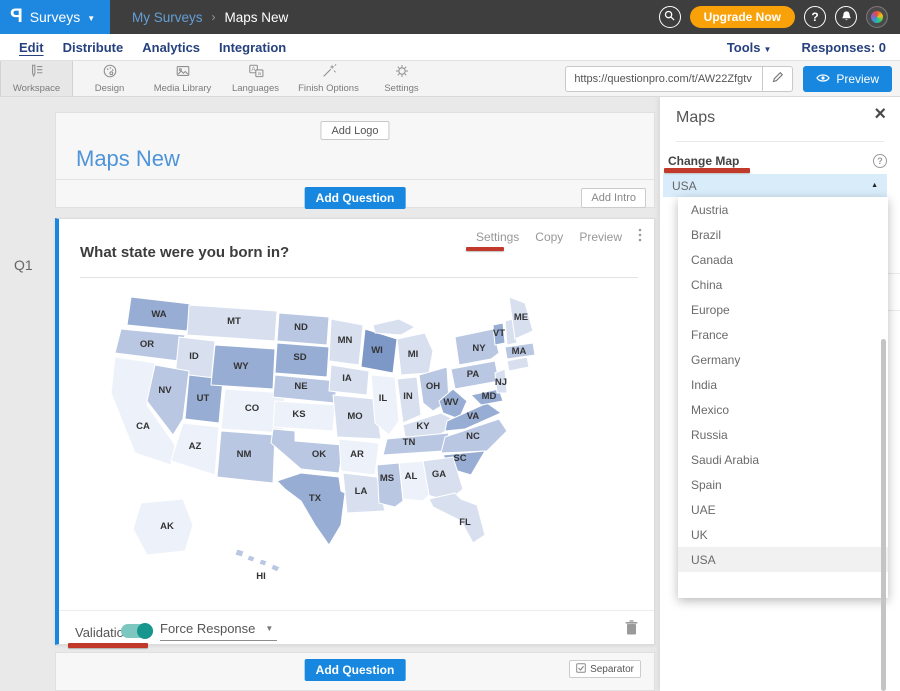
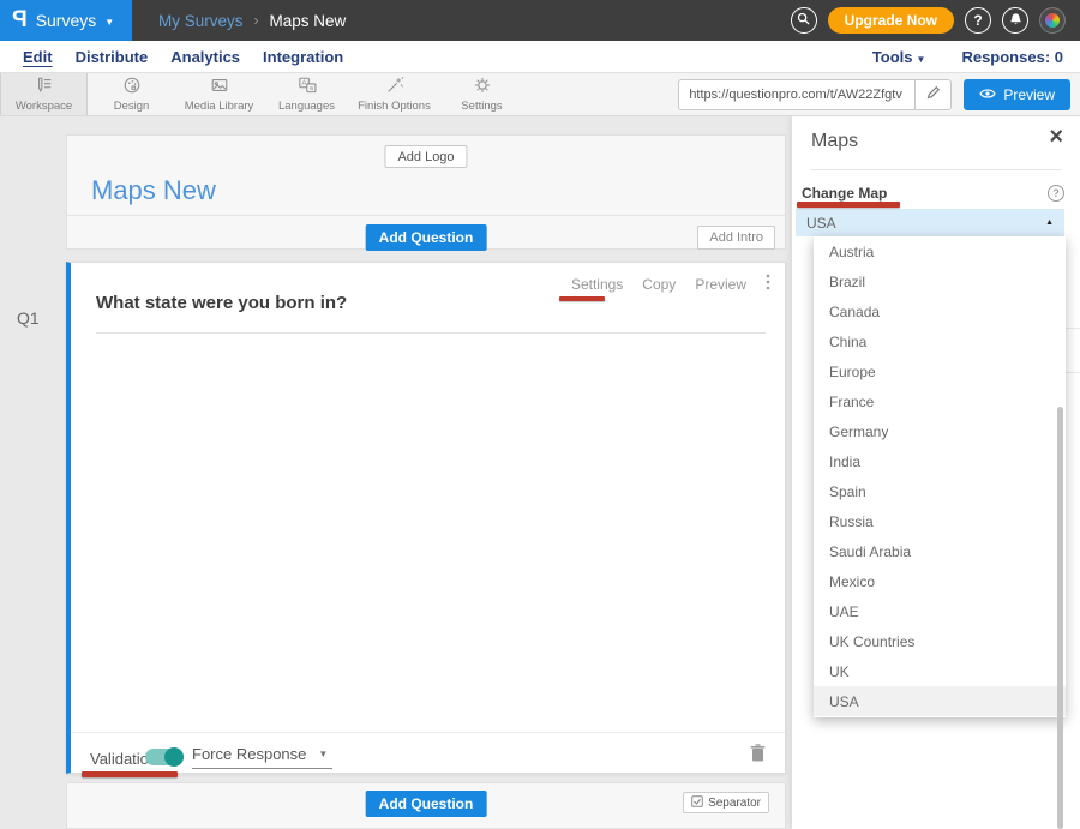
  Surveys
  ▼
  My Surveys
  ›
  Maps New
  Upgrade Now
  ?
  Edit
  Distribute
  Analytics
  Integration
  Tools ▼
  Responses: 0
  Workspace
  Design
  Media Library
  Languages
  Finish Options
  Settings
  https://questionpro.com/t/AW22Zfgtv
  Preview
  Q1
  Add Logo
  Maps New
  Add Question
  Add Intro
  Settings
  Copy
  Preview
  What state were you born in?
- WA
- OR
- CA
- ID
- NV
- UT
- AZ
- MT
- WY
- CO
- NM
- ND
- SD
- NE
- KS
- OK
- TX
- MN
- IA
- MO
- AR
- LA
- WI
- IL
- IN
- MI
- OH
- KY
- TN
- WV
- VA
- MD
- PA
- NJ
- NY
- VT
- ME
- MA
- NC
- SC
- GA
- AL
- MS
- FL
- AK
- HI
  Validati
  Force Response
  ▼
  Add Question
  Separator
  Maps
  ×
  Change Map
  ?
  USA
  Austria
  Brazil
  Canada
  China
  Europe
  France
  Germany
  India
- Mexico
+ Spain
  Russia
  Saudi Arabia
- Spain
+ Mexico
  UAE
+ UK Countries
  UK
  USA
